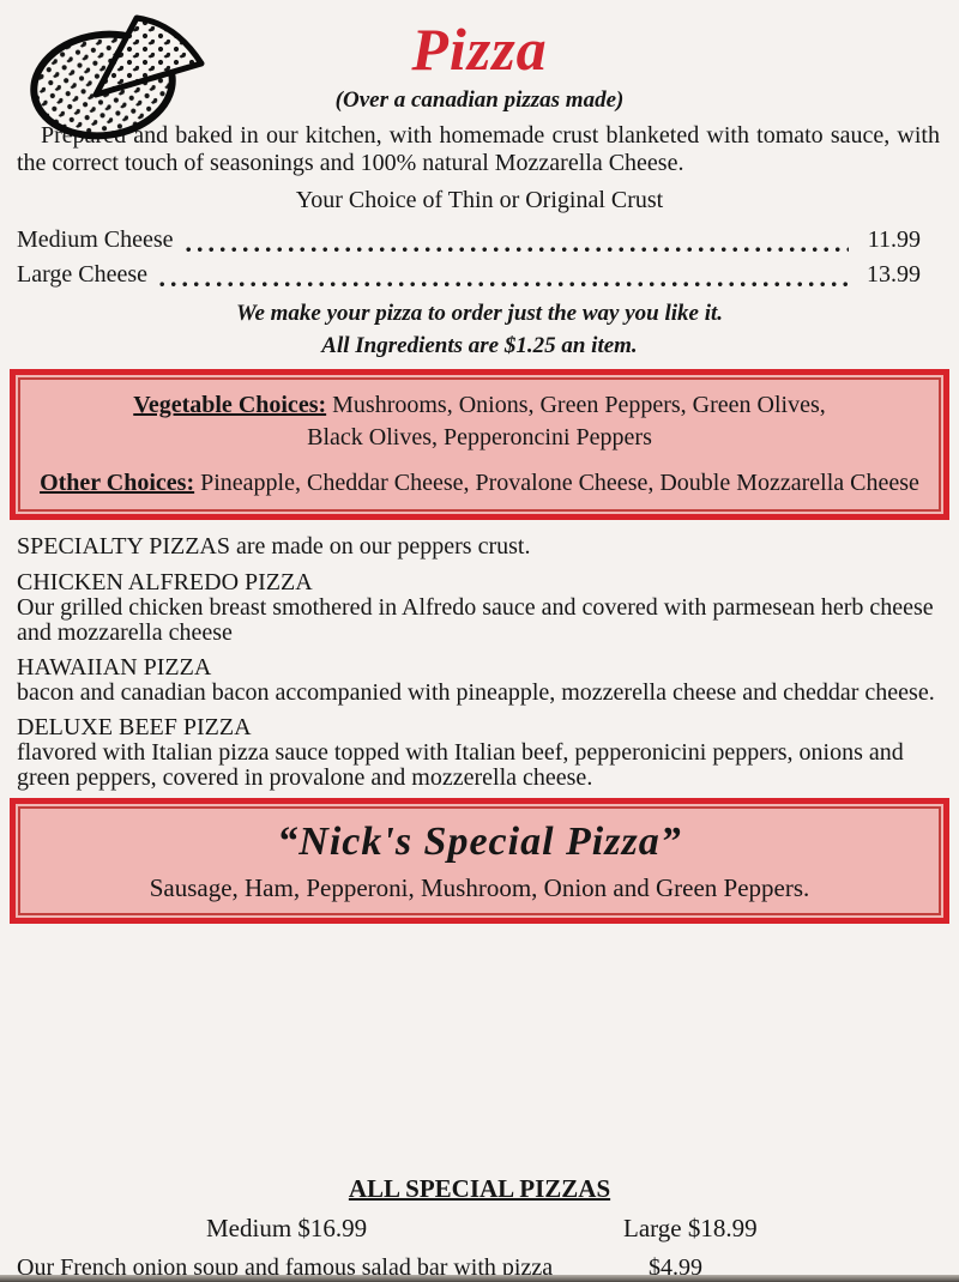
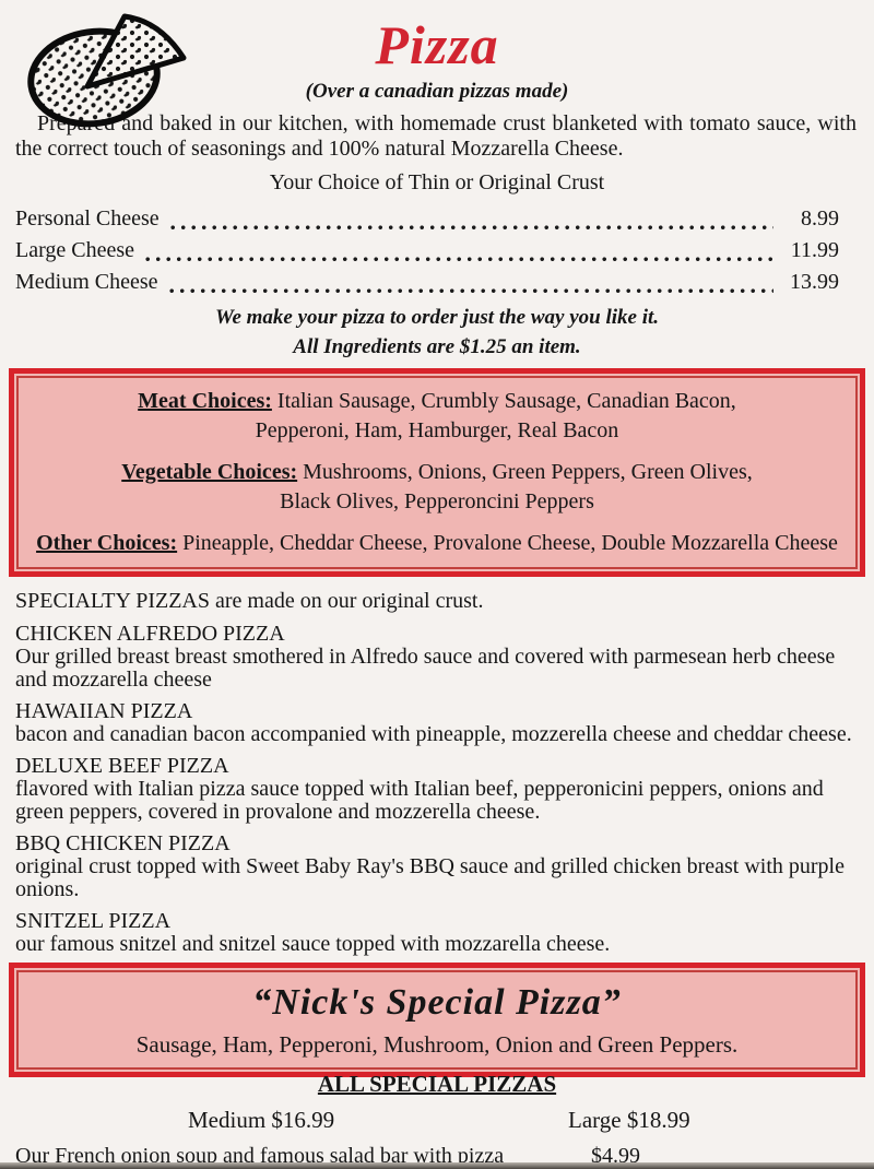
  Pizza
  (Over a canadian pizzas made)
  Pre and baked in our kitchen, with homemade crust blanketed with tomato sauce, with the correct touch of seasonings and 100% natural Mozzarella Cheese.
  Your Choice of Thin or Original Crust
+ Personal Cheese
+ 8.99
- Medium Cheese
+ Large Cheese
  11.99
- Large Cheese
+ Medium Cheese
  13.99
  We make your pizza to order just the way you like it.
  All Ingredients are $1.25 an item.
+ Meat Choices: Italian Sausage, Crumbly Sausage, Canadian Bacon,
+ Pepperoni, Ham, Hamburger, Real Bacon
  Vegetable Choices: Mushrooms, Onions, Green Peppers, Green Olives,
  Black Olives, Pepperoncini Peppers
  Other Choices: Pineapple, Cheddar Cheese, Provalone Cheese, Double Mozzarella Cheese
- SPECIALTY PIZZAS are made on our peppers crust.
+ SPECIALTY PIZZAS are made on our original crust.
  CHICKEN ALFREDO PIZZA
- Our grilled chicken breast smothered in Alfredo sauce and covered with parmesean herb cheese and mozzarella cheese
+ Our grilled breast breast smothered in Alfredo sauce and covered with parmesean herb cheese and mozzarella cheese
  HAWAIIAN PIZZA
  bacon and canadian bacon accompanied with pineapple, mozzerella cheese and cheddar cheese.
  DELUXE BEEF PIZZA
  flavored with Italian pizza sauce topped with Italian beef, pepperonicini peppers, onions and green peppers, covered in provalone and mozzerella cheese.
+ BBQ CHICKEN PIZZA
+ original crust topped with Sweet Baby Ray's BBQ sauce and grilled chicken breast with purple onions.
+ SNITZEL PIZZA
+ our famous snitzel and snitzel sauce topped with mozzarella cheese.
  “Nick's Special Pizza”
  Sausage, Ham, Pepperoni, Mushroom, Onion and Green Peppers.
  ALL SPECIAL PIZZAS
  Medium $16.99
  Large $18.99
  Our French onion soup and famous salad bar with pizza
  $4.99
